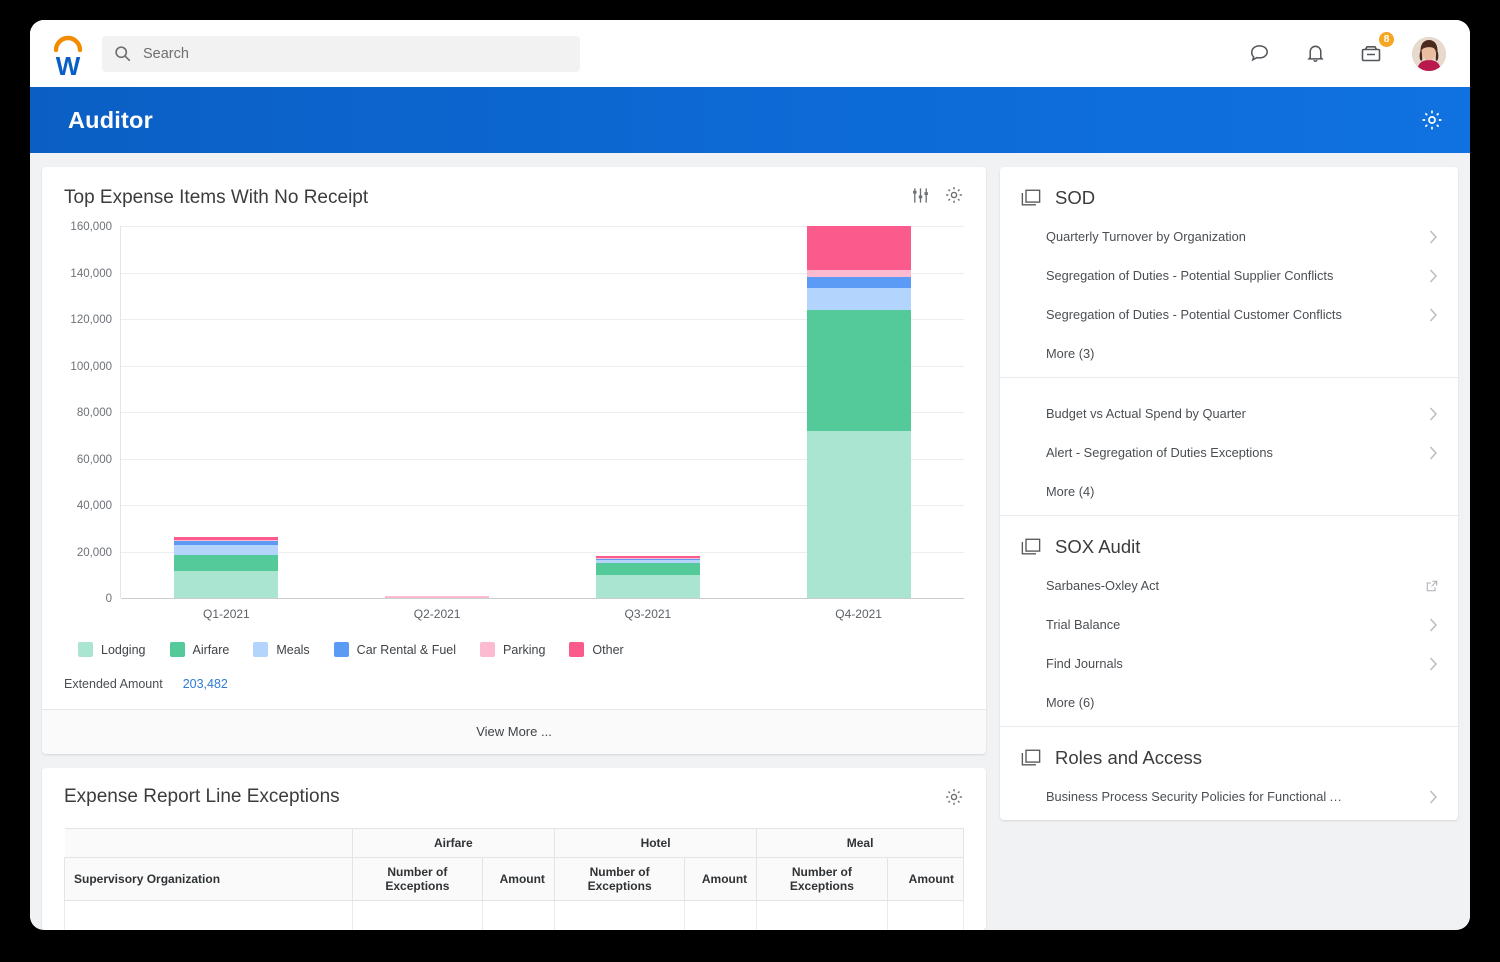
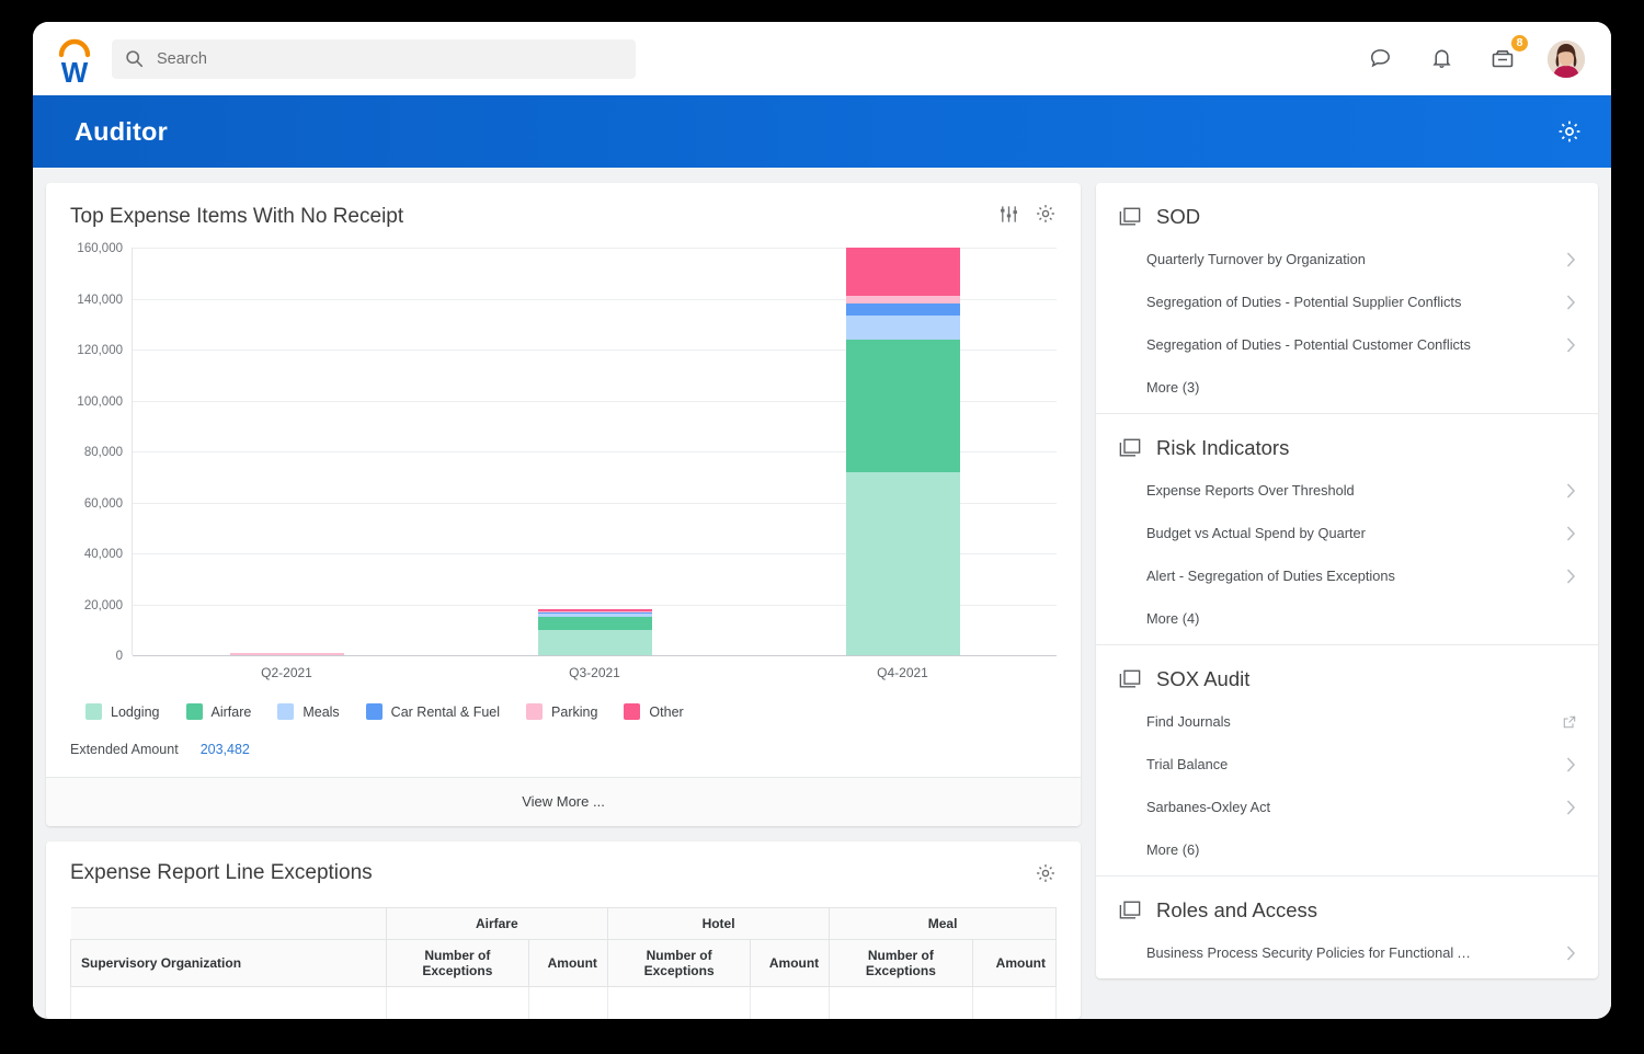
  W
  Search
  8
  Auditor
  Top Expense Items With No Receipt
  0
  20,000
  40,000
  60,000
  80,000
  100,000
  120,000
  140,000
  160,000
- Q1-2021
  Q2-2021
  Q3-2021
  Q4-2021
  Lodging
  Airfare
  Meals
  Car Rental & Fuel
  Parking
  Other
  Extended Amount
  203,482
  View More ...
  Expense Report Line Exceptions
  	Airfare	Hotel	Meal
  Supervisory Organization	Number of Exceptions	Amount	Number of Exceptions	Amount	Number of Exceptions	Amount
  SOD
  Quarterly Turnover by Organization
  Segregation of Duties - Potential Supplier Conflicts
  Segregation of Duties - Potential Customer Conflicts
  More (3)
+ Risk Indicators
+ Expense Reports Over Threshold
  Budget vs Actual Spend by Quarter
  Alert - Segregation of Duties Exceptions
  More (4)
  SOX Audit
- Sarbanes-Oxley Act
+ Find Journals
  Trial Balance
- Find Journals
+ Sarbanes-Oxley Act
  More (6)
  Roles and Access
  Business Process Security Policies for Functional Ar.
